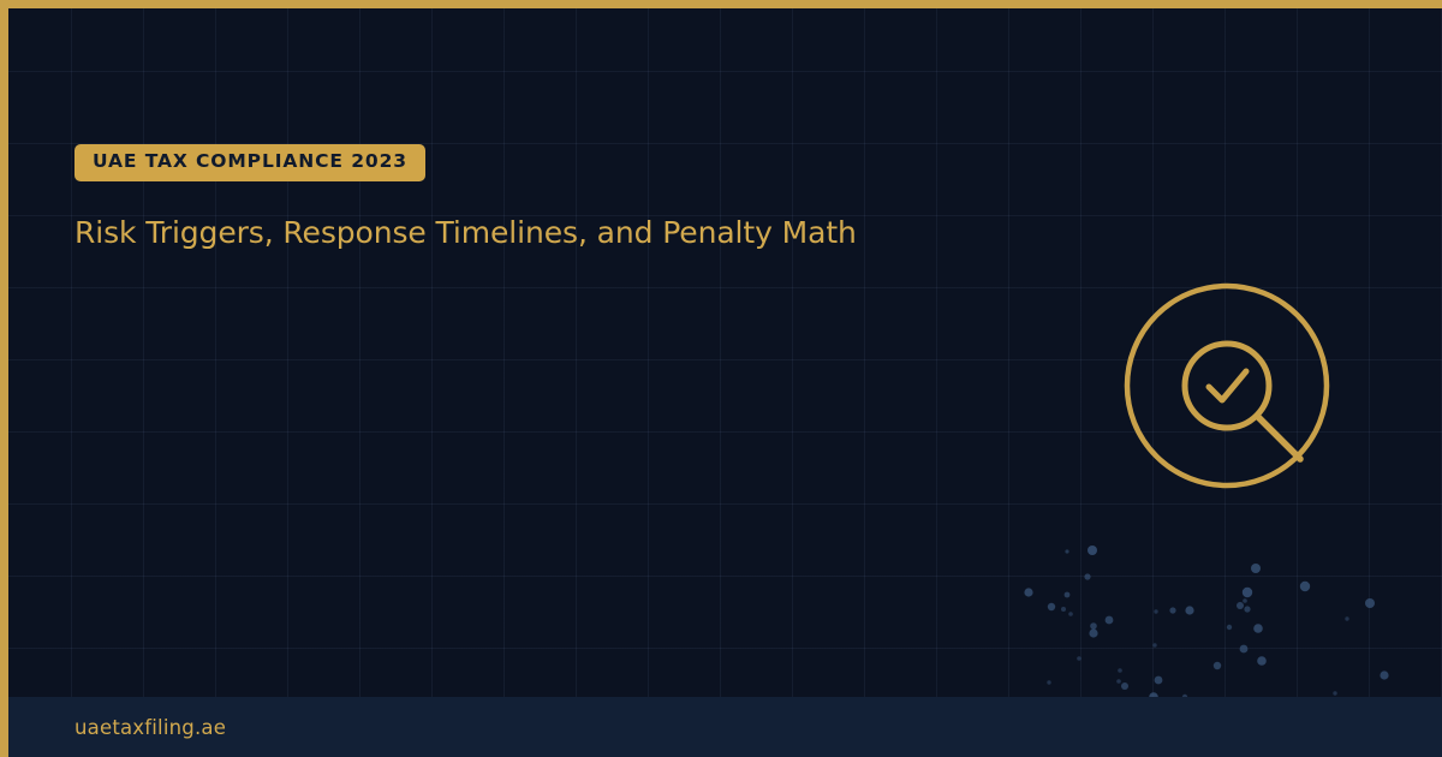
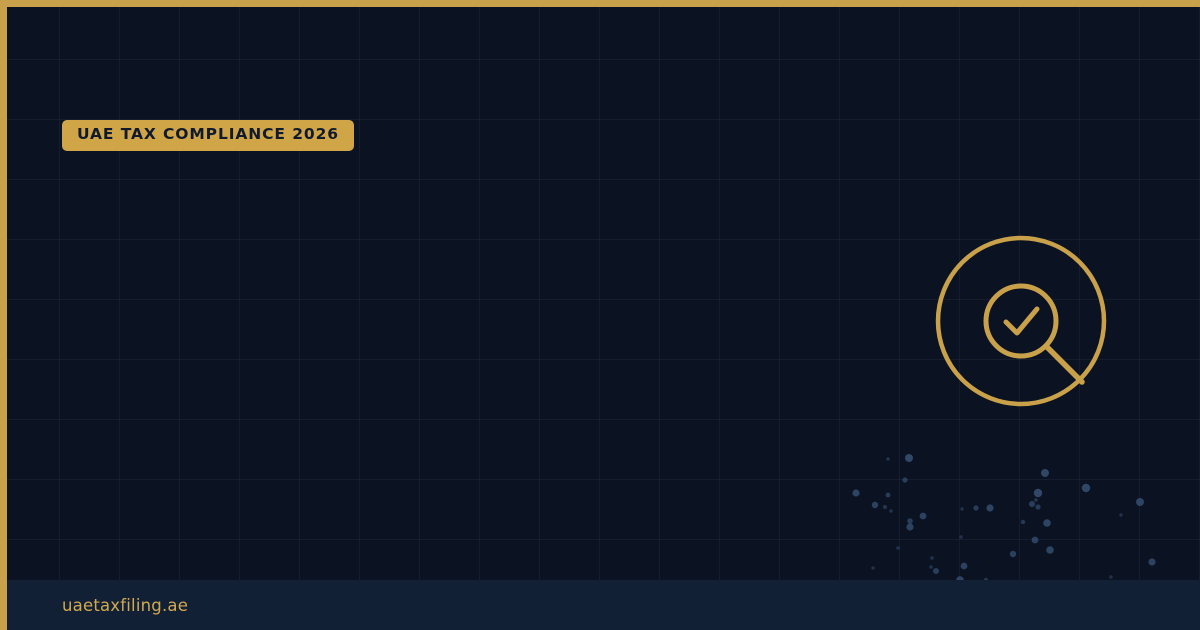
- UAE TAX COMPLIANCE 2023
+ UAE TAX COMPLIANCE 2026
- Risk Triggers, Response Timelines, and Penalty Math
  uaetaxfiling.ae
